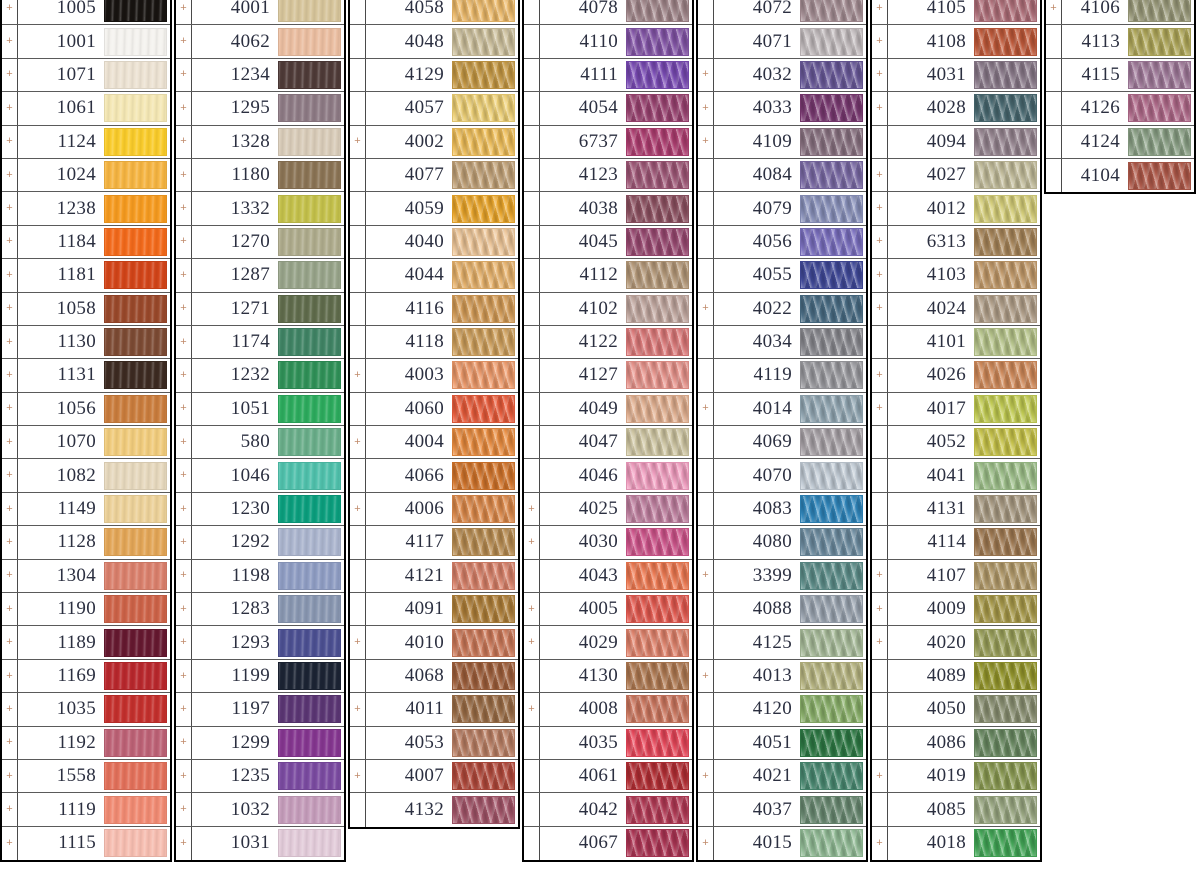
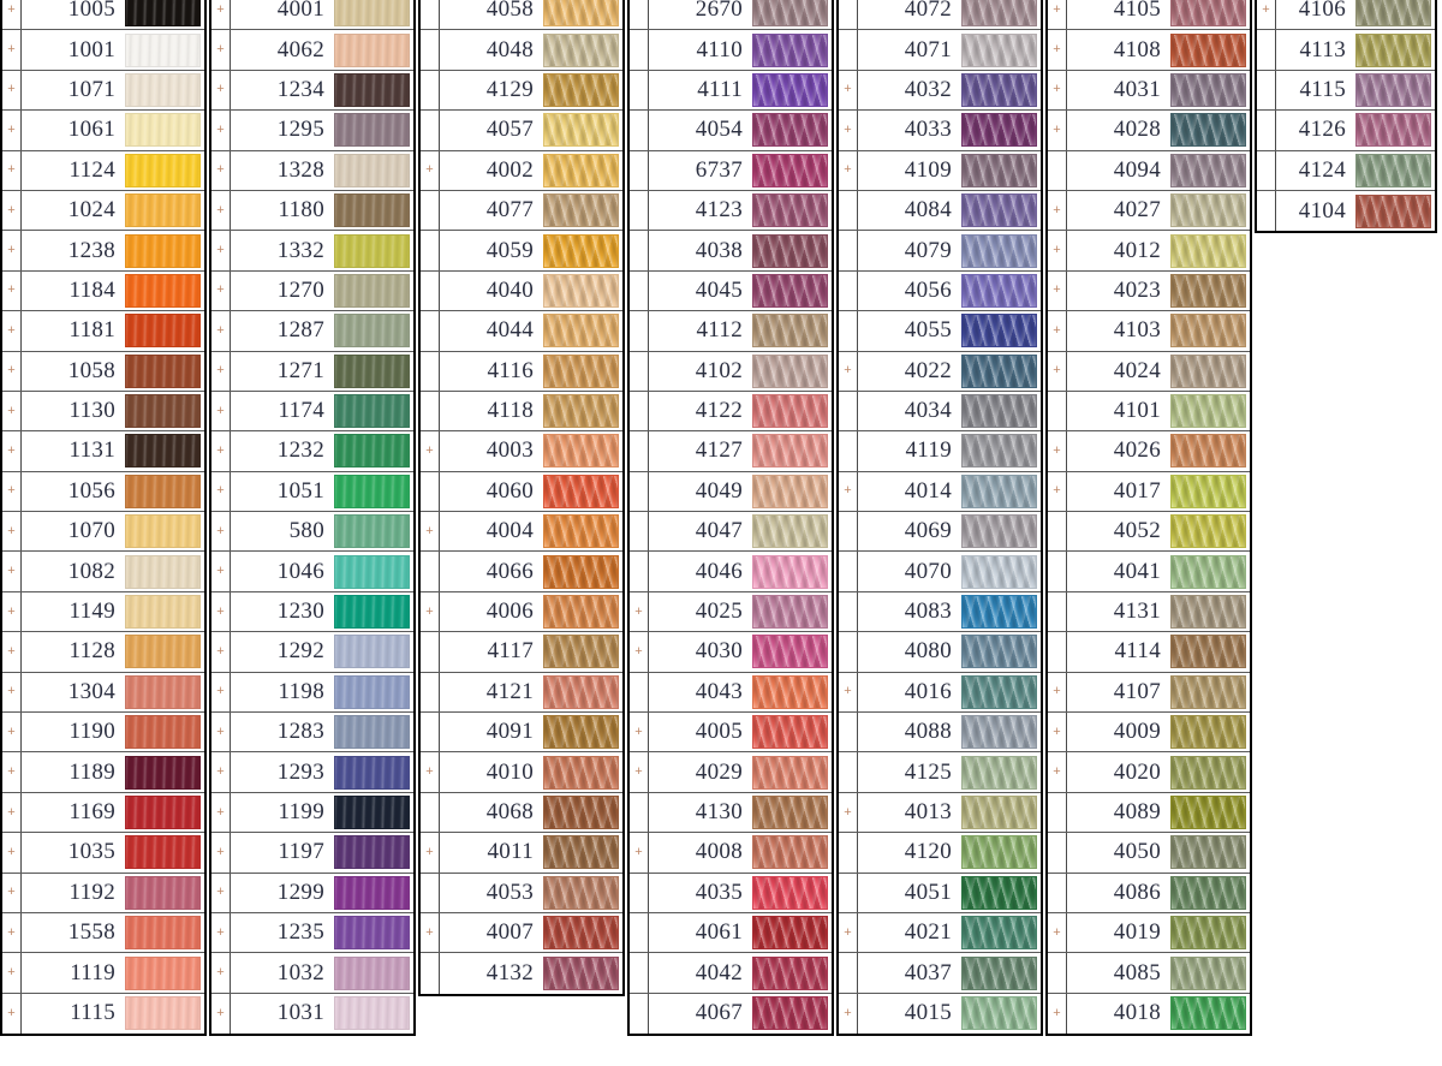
  +
  1005
  +
  1001
  +
  1071
  +
  1061
  +
  1124
  +
  1024
  +
  1238
  +
  1184
  +
  1181
  +
  1058
  +
  1130
  +
  1131
  +
  1056
  +
  1070
  +
  1082
  +
  1149
  +
  1128
  +
  1304
  +
  1190
  +
  1189
  +
  1169
  +
  1035
  +
  1192
  +
  1558
  +
  1119
  +
  1115
  +
  4001
  +
  4062
  +
  1234
  +
  1295
  +
  1328
  +
  1180
  +
  1332
  +
  1270
  +
  1287
  +
  1271
  +
  1174
  +
  1232
  +
  1051
  +
  580
  +
  1046
  +
  1230
  +
  1292
  +
  1198
  +
  1283
  +
  1293
  +
  1199
  +
  1197
  +
  1299
  +
  1235
  +
  1032
  +
  1031
  4058
  4048
  4129
  4057
  +
  4002
  4077
  4059
  4040
  4044
  4116
  4118
  +
  4003
  4060
  +
  4004
  4066
  +
  4006
  4117
  4121
  4091
  +
  4010
  4068
  +
  4011
  4053
  +
  4007
  4132
- 4078
+ 2670
  4110
  4111
  4054
  6737
  4123
  4038
  4045
  4112
  4102
  4122
  4127
  4049
  4047
  4046
  +
  4025
  +
  4030
  4043
  +
  4005
  +
  4029
  4130
  +
  4008
  4035
  4061
  4042
  4067
  4072
  4071
  +
  4032
  +
  4033
  +
  4109
  4084
  4079
  4056
  4055
  +
  4022
  4034
  4119
  +
  4014
  4069
  4070
  4083
  4080
  +
- 3399
+ 4016
  4088
  4125
  +
  4013
  4120
  4051
  +
  4021
  4037
  +
  4015
  +
  4105
  +
  4108
  +
  4031
  +
  4028
  4094
  +
  4027
  +
  4012
  +
- 6313
+ 4023
  +
  4103
  +
  4024
  4101
  +
  4026
  +
  4017
  4052
  4041
  4131
  4114
  +
  4107
  +
  4009
  +
  4020
  4089
  4050
  4086
  +
  4019
  4085
  +
  4018
  +
  4106
  4113
  4115
  4126
  4124
  4104
